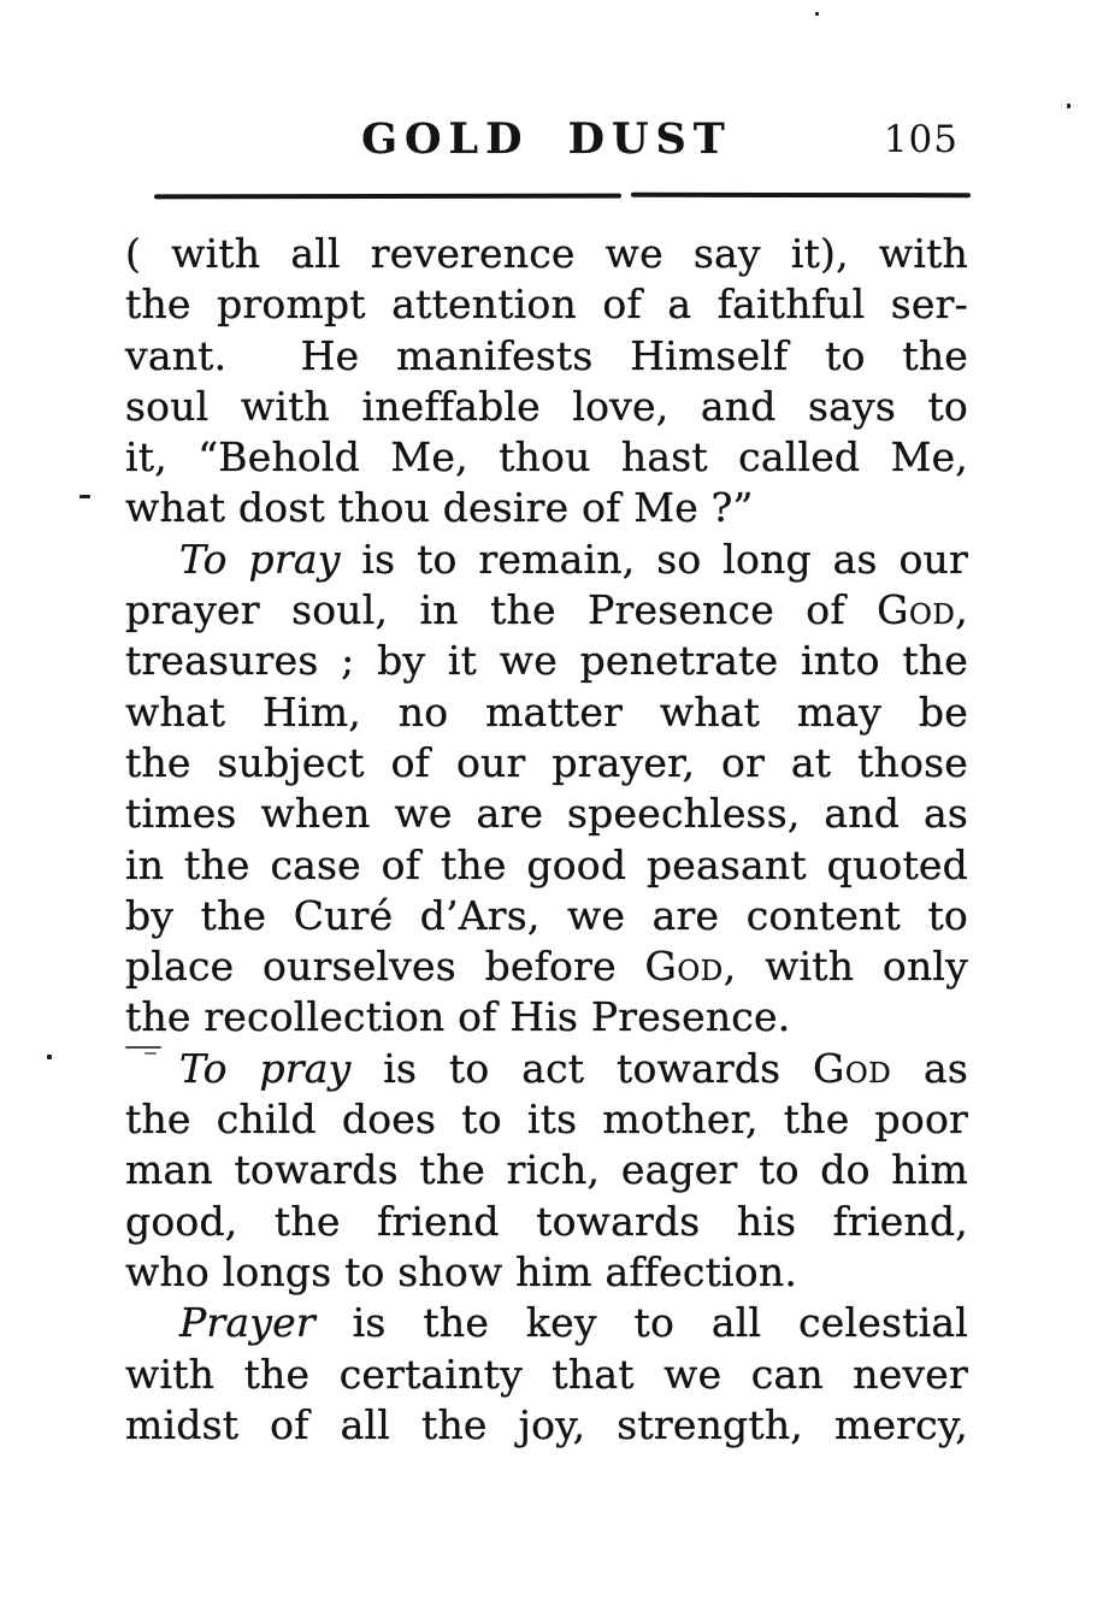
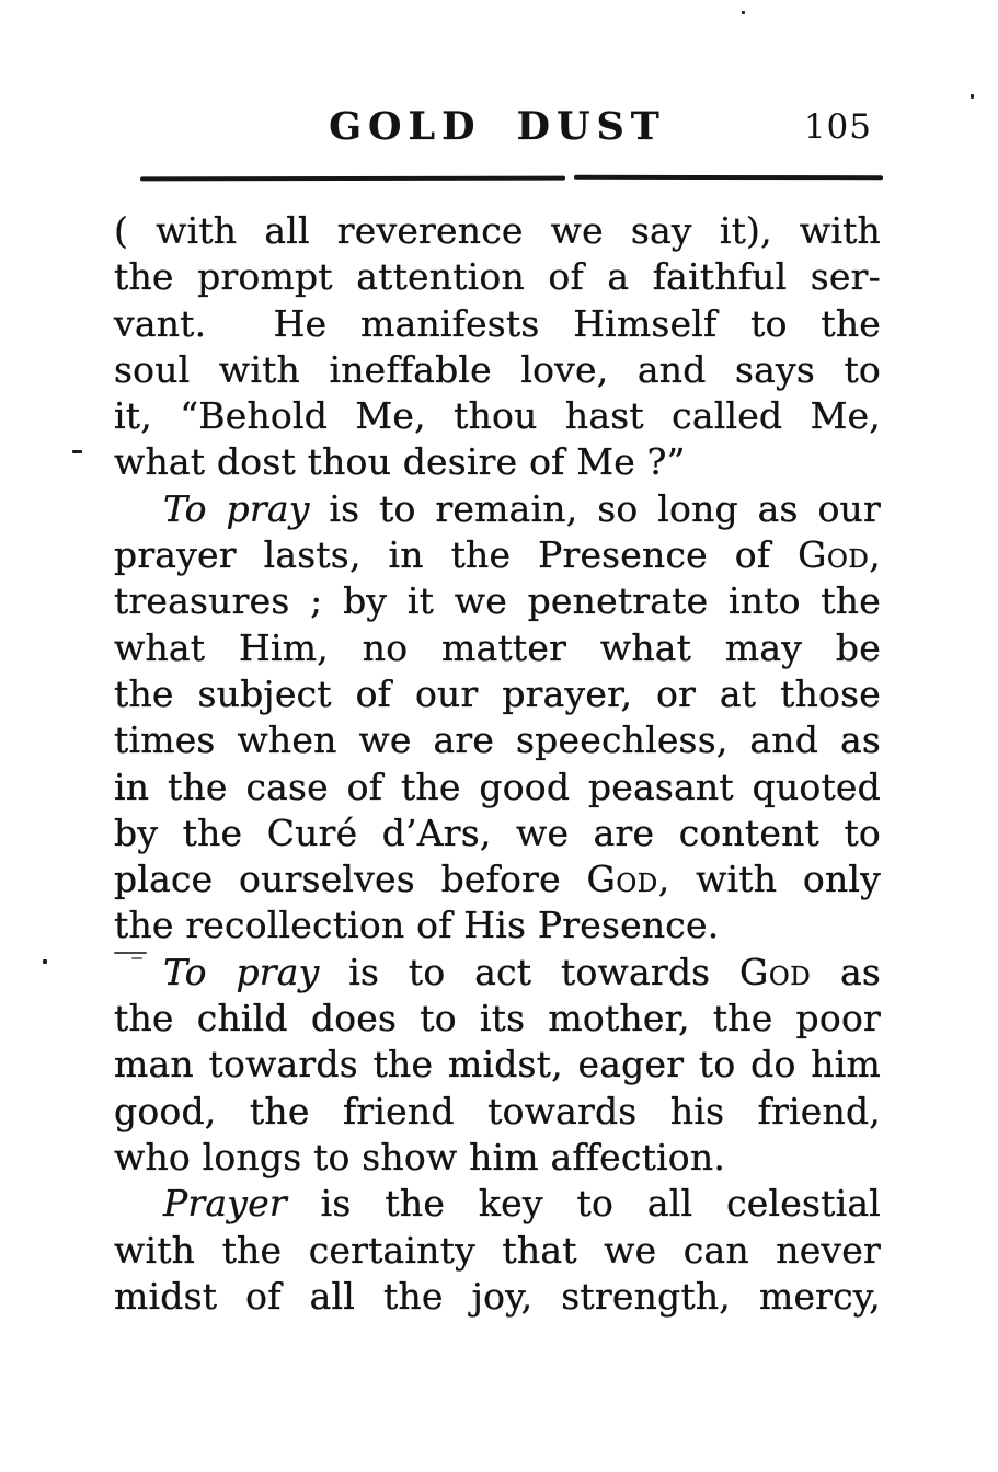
  GOLD DUST
  105
  ( with all reverence we say it), with
  the prompt attention of a faithful ser-
  vant. He manifests Himself to the
  soul with ineffable love, and says to
  it, “Behold Me, thou hast called Me,
  what dost thou desire of Me ?”
  To pray is to remain, so long as our
- prayer soul, in the Presence of God,
+ prayer lasts, in the Presence of God,
  treasures ; by it we penetrate into the
  what Him, no matter what may be
  the subject of our prayer, or at those
  times when we are speechless, and as
  in the case of the good peasant quoted
  by the Curé d’Ars, we are content to
  place ourselves before God, with only
  the recollection of His Presence.
  To pray is to act towards God as
  the child does to its mother, the poor
- man towards the rich, eager to do him
+ man towards the midst, eager to do him
  good, the friend towards his friend,
  who longs to show him affection.
  Prayer is the key to all celestial
  with the certainty that we can never
  midst of all the joy, strength, mercy,
